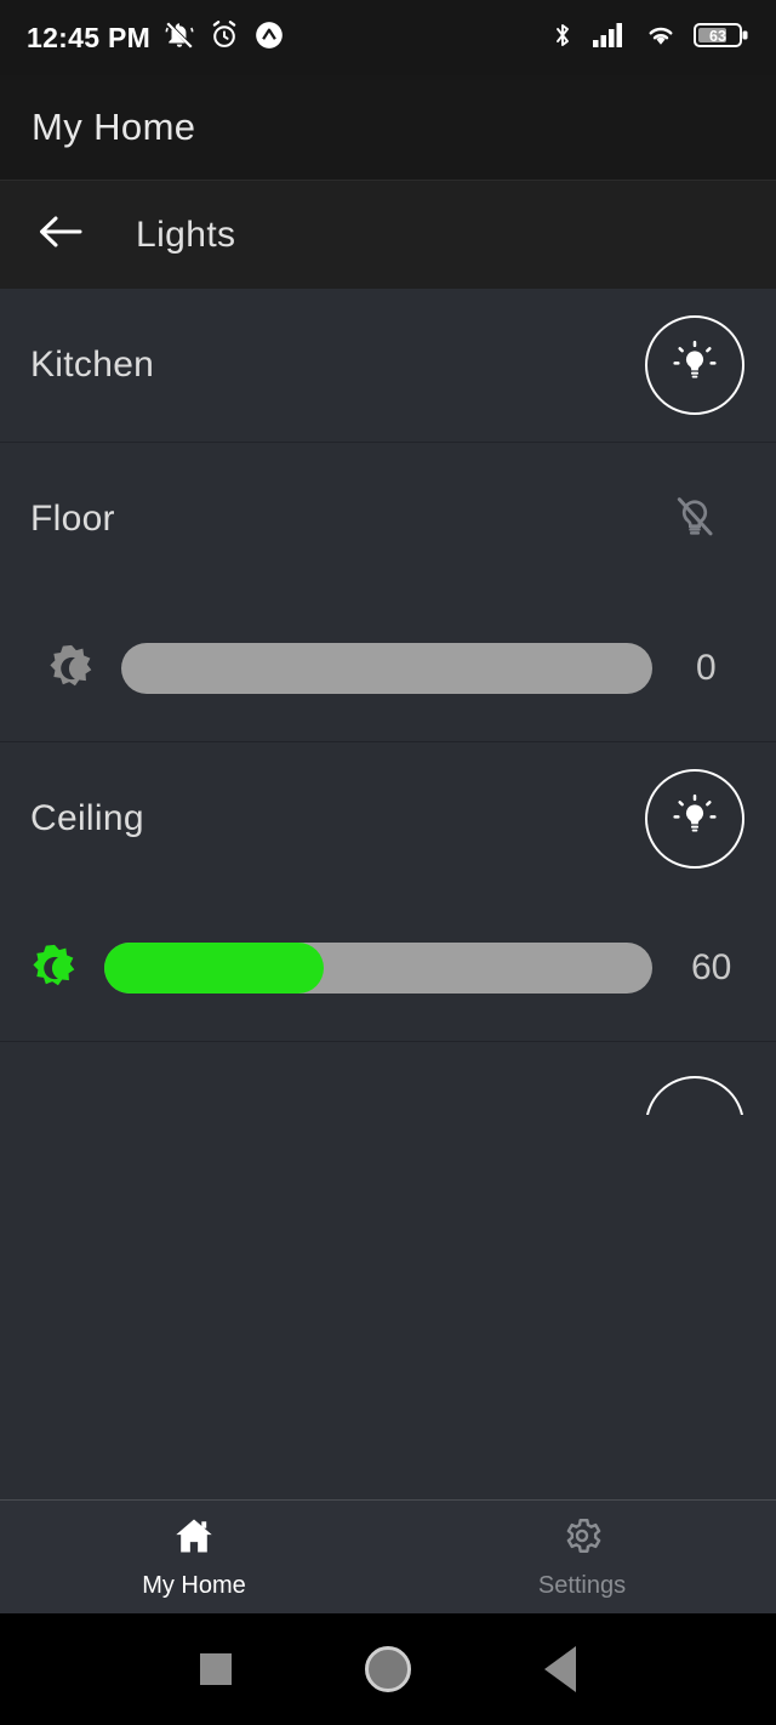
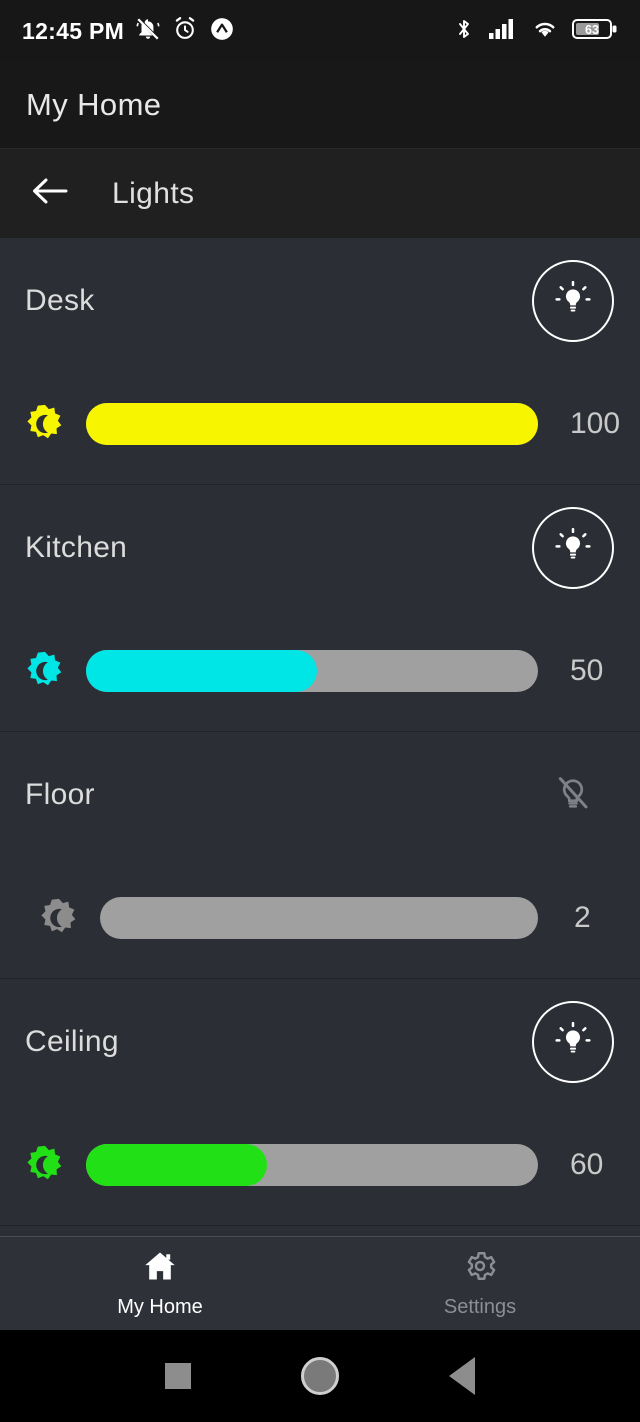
  12:45 PM
  63
  My Home
  Lights
+ Desk
+ 100
  Kitchen
+ 50
  Floor
- 0
+ 2
  Ceiling
  60
  My Home
  Settings
